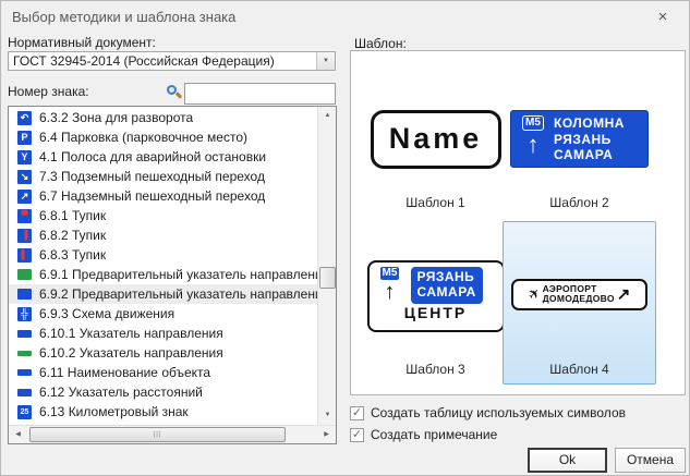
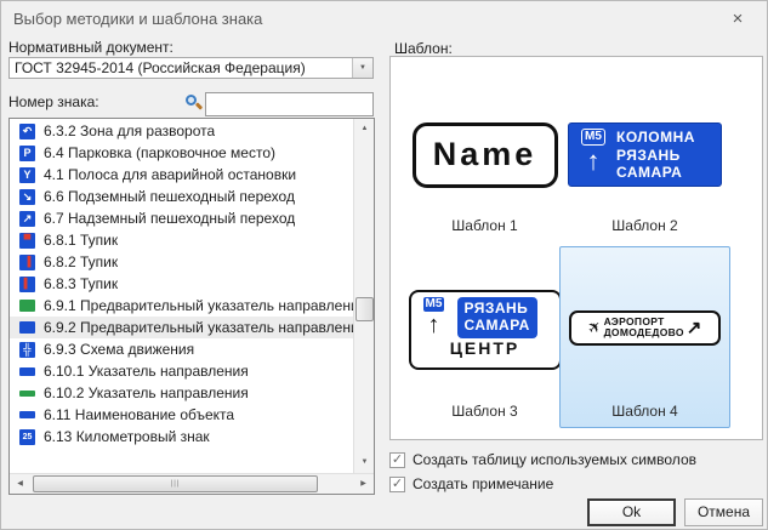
  Выбор методики и шаблона знака
  ×
  Нормативный документ:
  ГОСТ 32945-2014 (Российская Федерация)
  Номер знака:
  ↶
  6.3.2 Зона для разворота
  P
  6.4 Парковка (парковочное место)
  Y
  4.1 Полоса для аварийной остановки
  ↘
- 7.3 Подземный пешеходный переход
+ 6.6 Подземный пешеходный переход
  ↗
  6.7 Надземный пешеходный переход
  ▀
  6.8.1 Тупик
  ▐
  6.8.2 Тупик
  ▌
  6.8.3 Тупик
  6.9.1 Предварительный указатель направлен
  6.9.2 Предварительный указатель направлен
  ╬
  6.9.3 Схема движения
  6.10.1 Указатель направления
  6.10.2 Указатель направления
  6.11 Наименование объекта
- 6.12 Указатель расстояний
  6.13 Километровый знак
  Шаблон:
  Name
  Шаблон 1
  М5
  ↑
  КОЛОМНА
  РЯЗАНЬ
  САМАРА
  Шаблон 2
  М5
  ↑
  РЯЗАНЬ
  САМАРА
  ЦЕНТР
  Шаблон 3
  АЭРОПОРТ
  ДОМОДЕДОВО
  ↗
  Шаблон 4
  ✓
  Создать таблицу используемых символов
  ✓
  Создать примечание
  Ok
  Отмена
